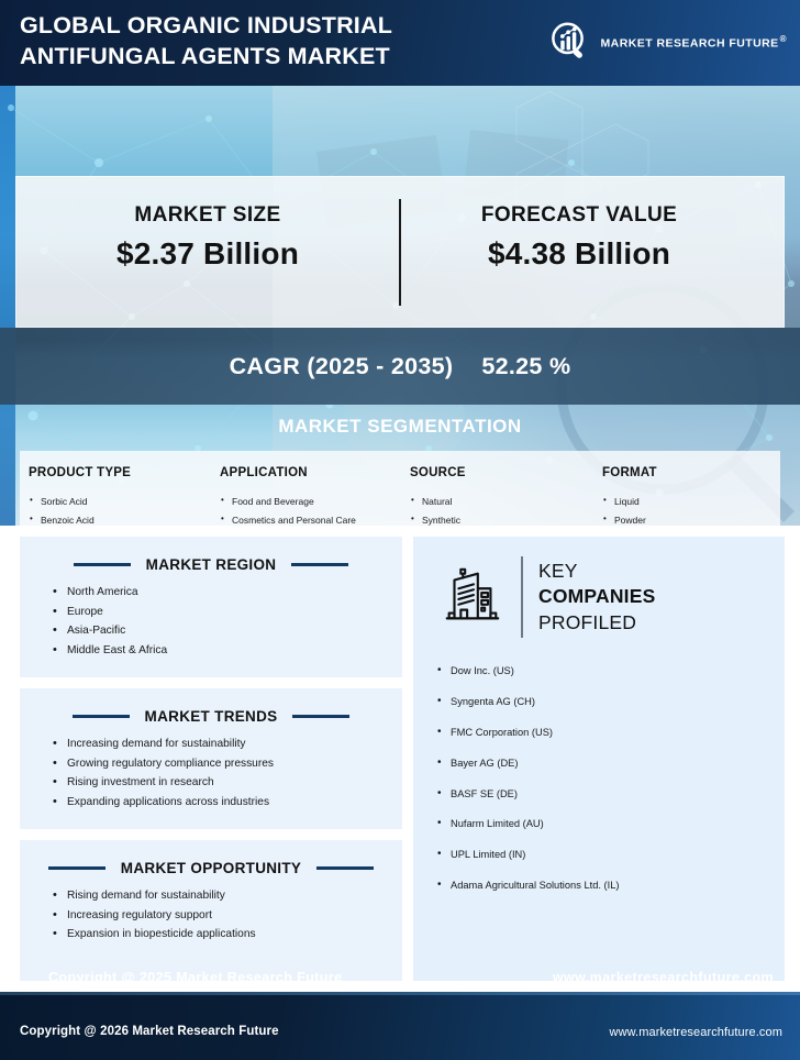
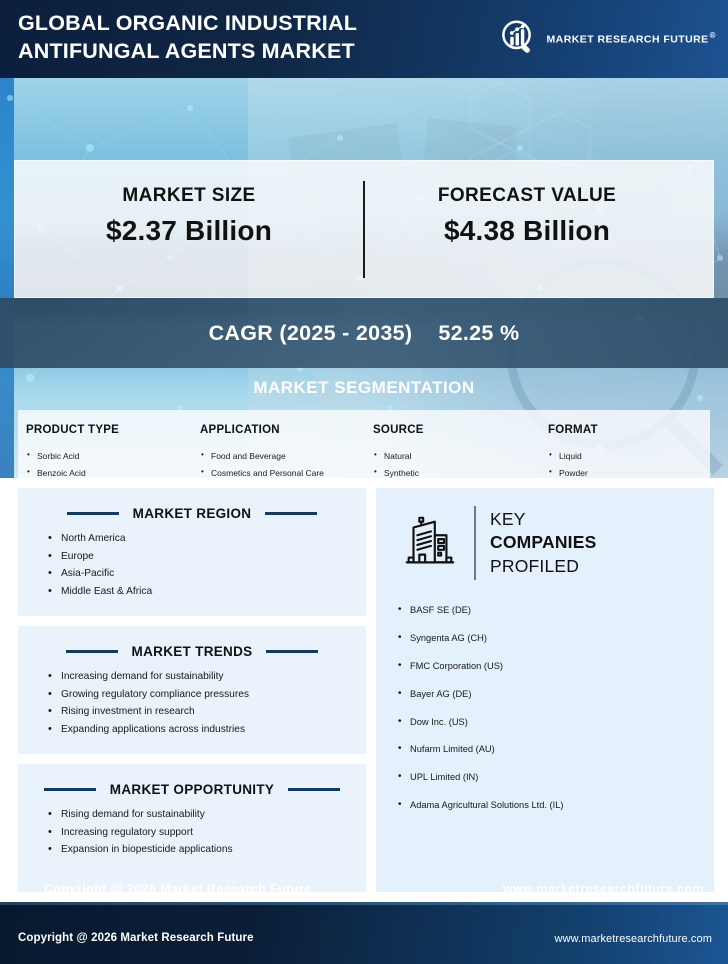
  GLOBAL ORGANIC INDUSTRIAL ANTIFUNGAL AGENTS MARKET
  MARKET RESEARCH FUTURE®
  MARKET SIZE
  $2.37 Billion
  FORECAST VALUE
  $4.38 Billion
  CAGR (2025 - 2035) 52.25 %
  MARKET SEGMENTATION
  PRODUCT TYPE
  Sorbic Acid
  Benzoic Acid
  APPLICATION
  Food and Beverage
  Cosmetics and Personal Care
  SOURCE
  Natural
  Synthetic
  FORMAT
  Liquid
  Powder
  MARKET REGION
  North America
  Europe
  Asia-Pacific
  Middle East & Africa
  MARKET TRENDS
  Increasing demand for sustainability
  Growing regulatory compliance pressures
  Rising investment in research
  Expanding applications across industries
  MARKET OPPORTUNITY
  Rising demand for sustainability
  Increasing regulatory support
  Expansion in biopesticide applications
  KEY
  COMPANIES
  PROFILED
- Dow Inc. (US)
+ BASF SE (DE)
  Syngenta AG (CH)
  FMC Corporation (US)
  Bayer AG (DE)
- BASF SE (DE)
+ Dow Inc. (US)
  Nufarm Limited (AU)
  UPL Limited (IN)
  Adama Agricultural Solutions Ltd. (IL)
  www.marketresearchfuture.com
  Copyright @ 2026 Market Research Future
  www.marketresearchfuture.com
